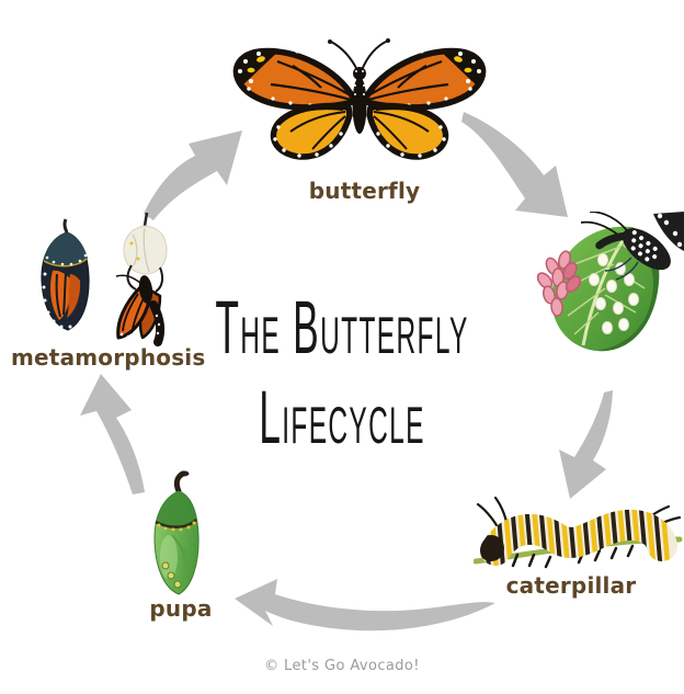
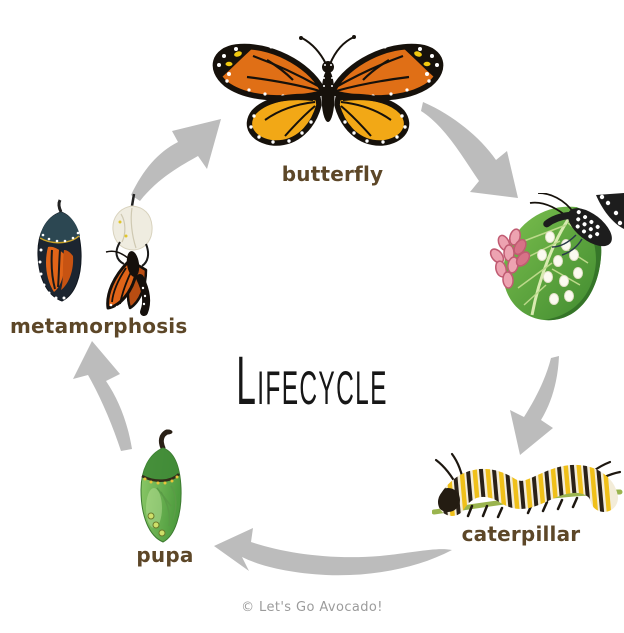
  butterfly
  caterpillar
  pupa
  metamorphosis
- The Butterfly
  Lifecycle
  © Let's Go Avocado!
